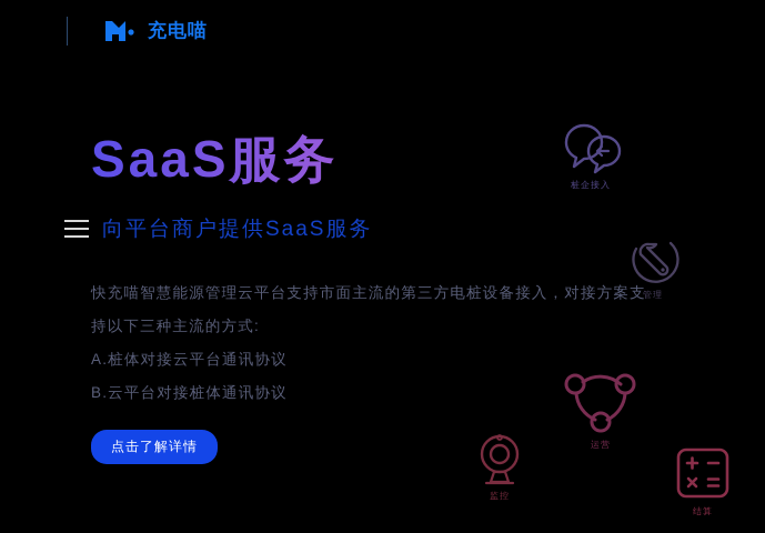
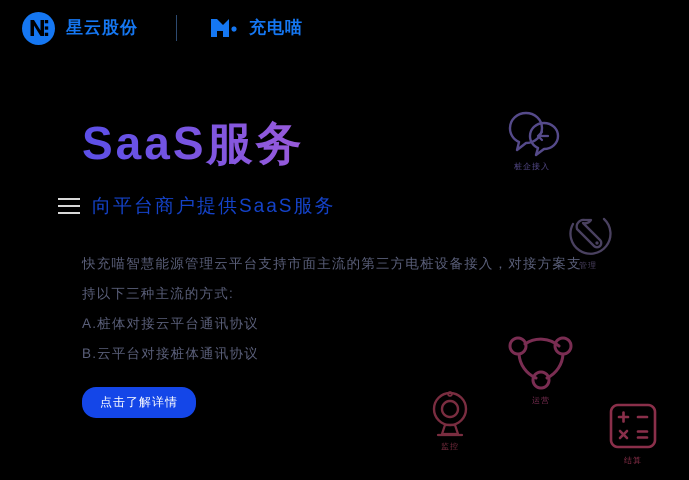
+ 星云股份
  充电喵
  SaaS服务
  向平台商户提供SaaS服务
  快充喵智慧能源管理云平台支持市面主流的第三方电桩设备接入，对接方案支持以下三种主流的方式:
  A.桩体对接云平台通讯协议
  B.云平台对接桩体通讯协议
  点击了解详情
  桩企接入
  管理
  运营
  监控
  结算
